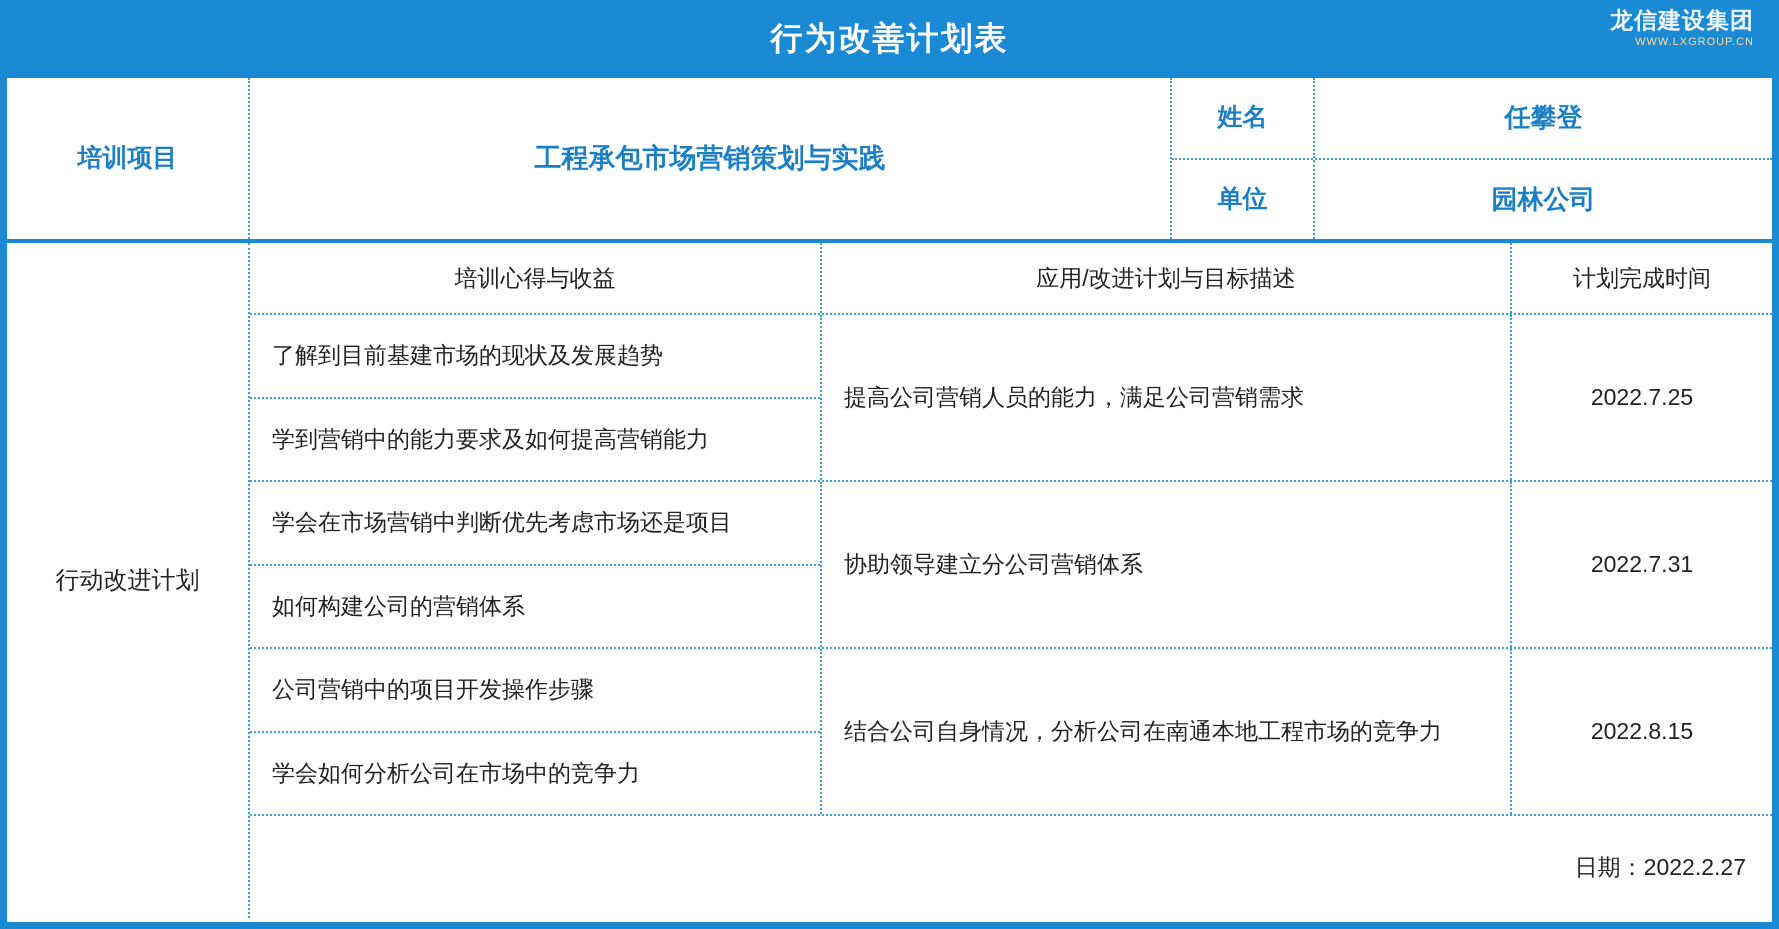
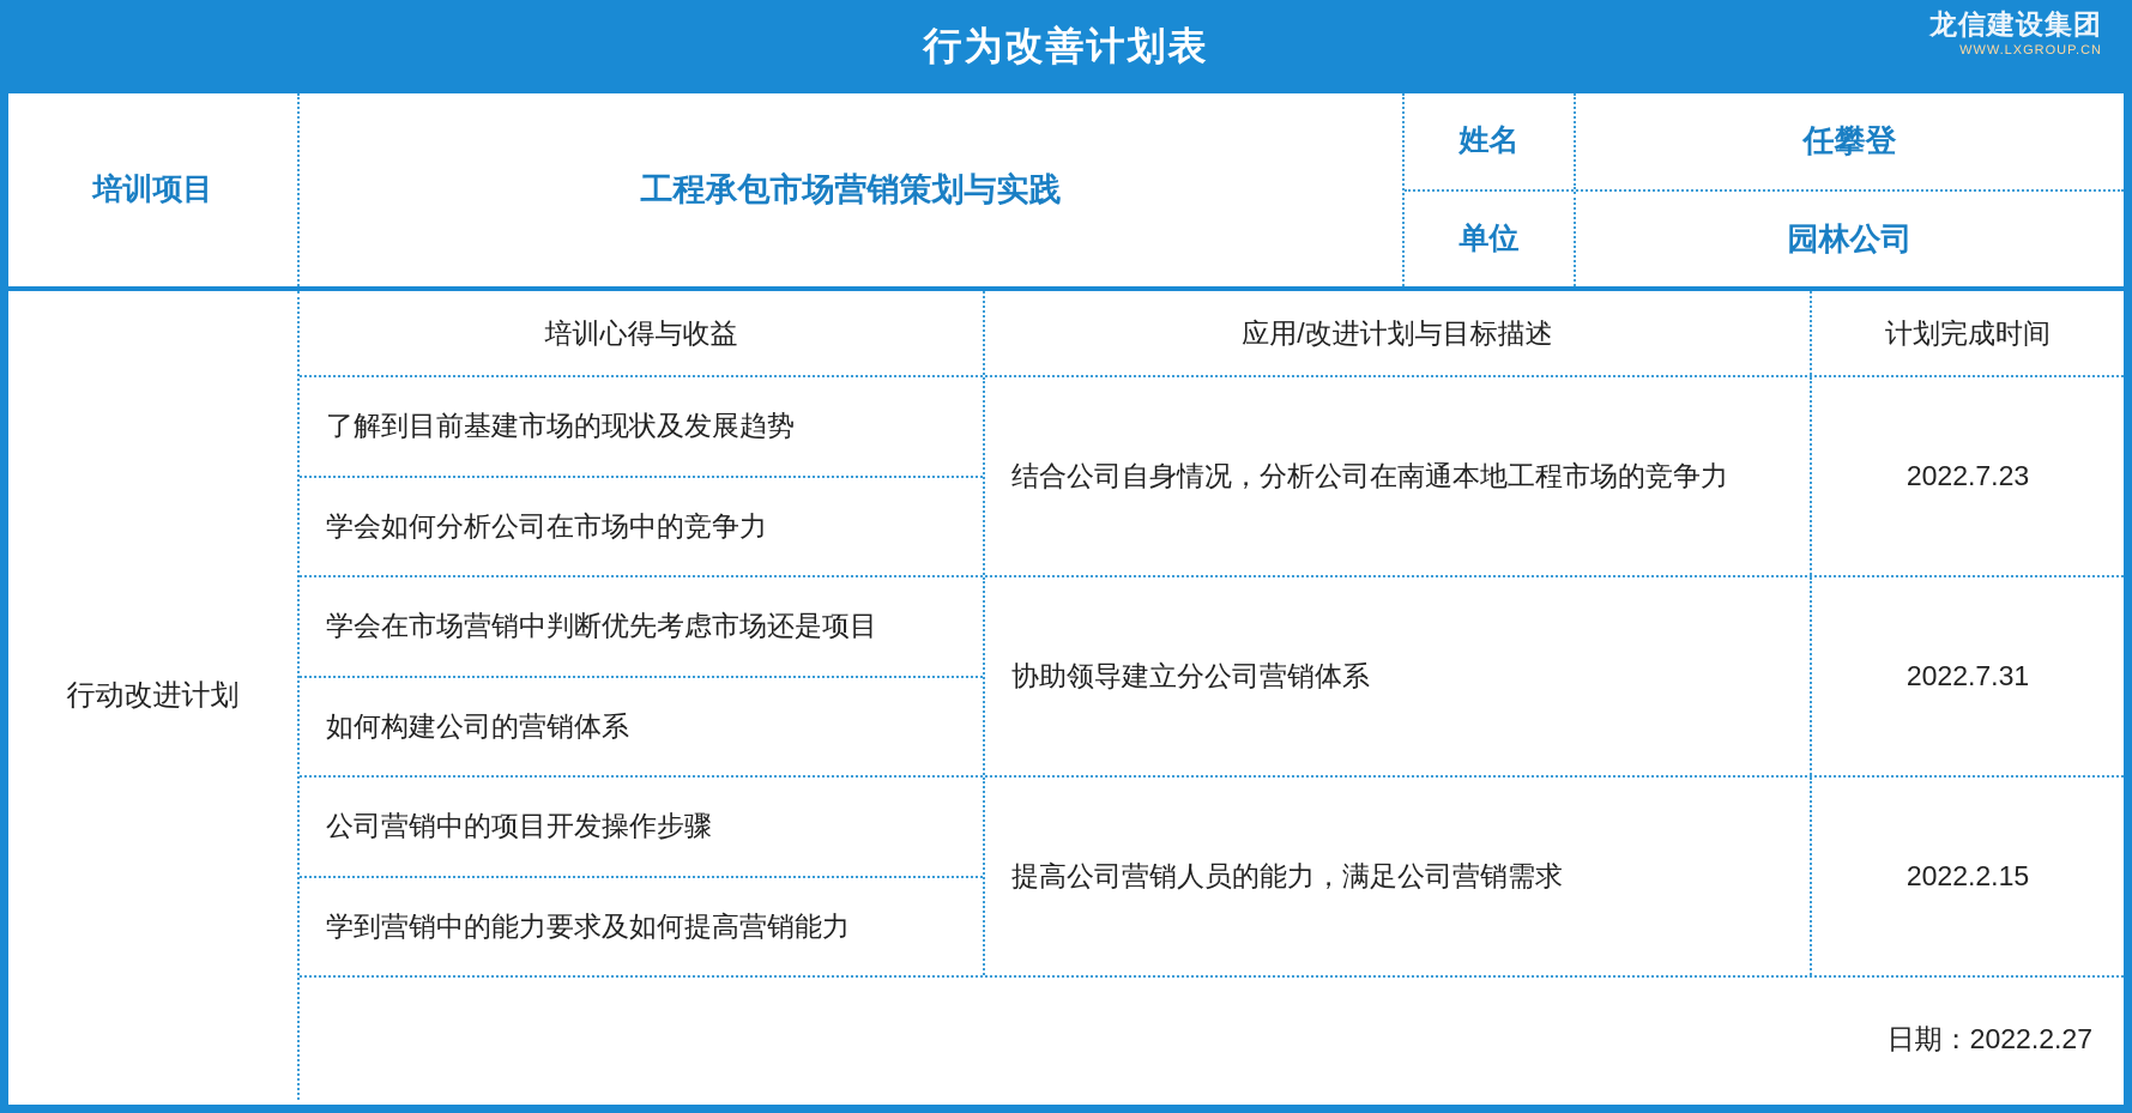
  行为改善计划表
  龙信建设集团
  WWW.LXGROUP.CN
  培训项目
  工程承包市场营销策划与实践
  姓名
  任攀登
  单位
  园林公司
  行动改进计划
  培训心得与收益
  应用/改进计划与目标描述
  计划完成时间
  了解到目前基建市场的现状及发展趋势
- 学到营销中的能力要求及如何提高营销能力
+ 学会如何分析公司在市场中的竞争力
- 提高公司营销人员的能力，满足公司营销需求
+ 结合公司自身情况，分析公司在南通本地工程市场的竞争力
- 2022.7.25
+ 2022.7.23
  学会在市场营销中判断优先考虑市场还是项目
  如何构建公司的营销体系
  协助领导建立分公司营销体系
  2022.7.31
  公司营销中的项目开发操作步骤
- 学会如何分析公司在市场中的竞争力
+ 学到营销中的能力要求及如何提高营销能力
- 结合公司自身情况，分析公司在南通本地工程市场的竞争力
+ 提高公司营销人员的能力，满足公司营销需求
- 2022.8.15
+ 2022.2.15
  日期：2022.2.27
